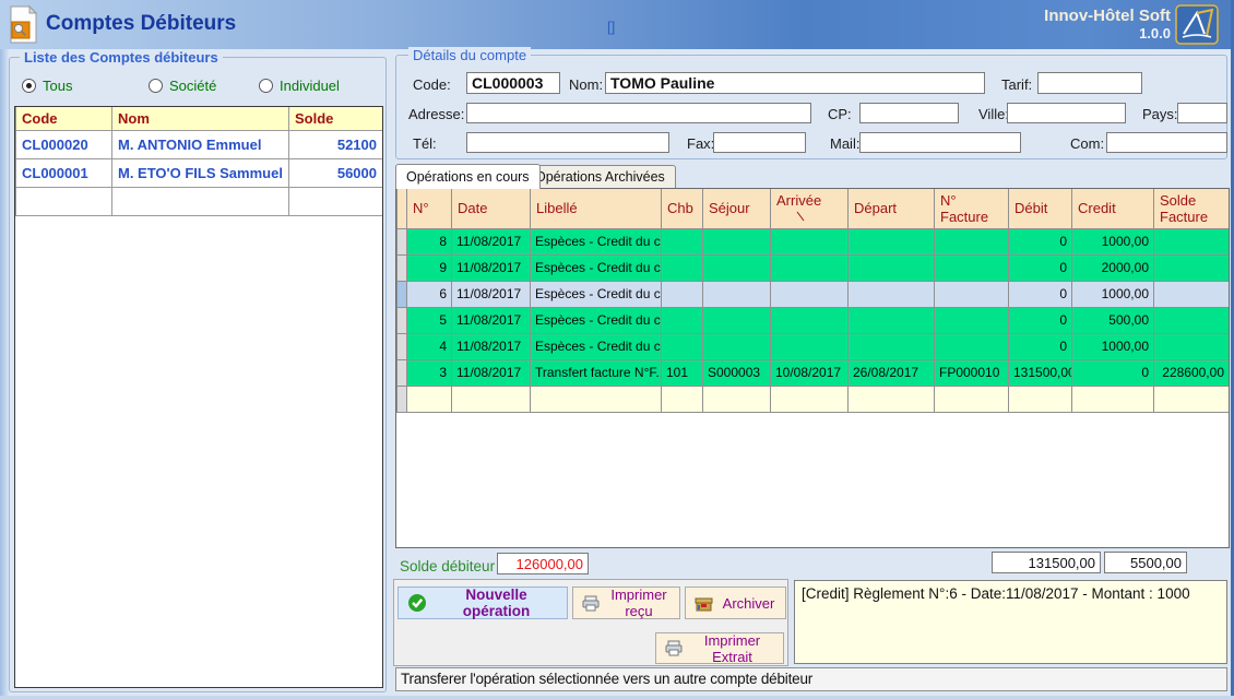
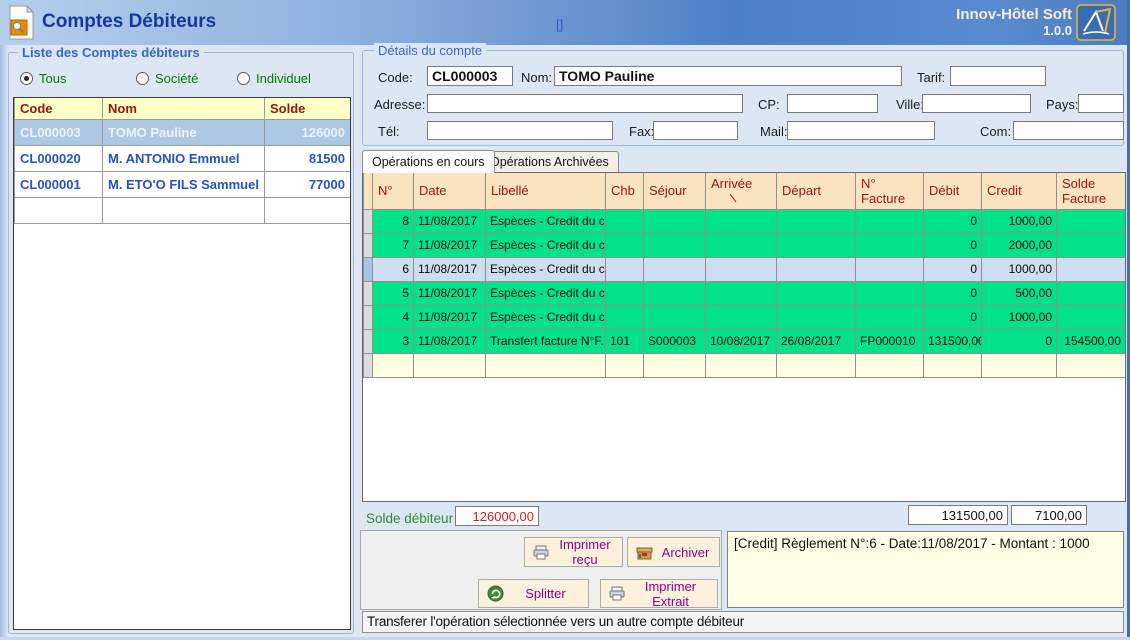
  Comptes Débiteurs
  []
  Innov-Hôtel Soft
  1.0.0
  Liste des Comptes débiteurs
  Tous
  Société
  Individuel
  Code	Nom	Solde
+ CL000003	TOMO Pauline	126000
- CL000020	M. ANTONIO Emmuel	52100
+ CL000020	M. ANTONIO Emmuel	81500
- CL000001	M. ETO'O FILS Sammuel	56000
+ CL000001	M. ETO'O FILS Sammuel	77000
  Détails du compte
  Code:
  CL000003
  Nom:
  TOMO Pauline
  Tarif:
  Adresse:
  CP:
  Ville
  Pays:
  Tél:
  Fax
  Mail:
  Com:
  Opérations en cours
  Opérations Archivées
  	N°	Date	Libellé	Chb	Séjour	Arrivée	Départ	N° Facture	Débit	Credit	Solde Facture
  	8	11/08/2017	Espèces - Credit du c						0	1000,00
- 	9	11/08/2017	Espèces - Credit du c						0	2000,00
+ 	7	11/08/2017	Espèces - Credit du c						0	2000,00
  	6	11/08/2017	Espèces - Credit du c						0	1000,00
  	5	11/08/2017	Espèces - Credit du c						0	500,00
  	4	11/08/2017	Espèces - Credit du c						0	1000,00
- 	3	11/08/2017	Transfert facture N°F.	101	S000003	10/08/2017	26/08/2017	FP000010	131500,0	0	228600,00
+ 	3	11/08/2017	Transfert facture N°F.	101	S000003	10/08/2017	26/08/2017	FP000010	131500,0	0	154500,00
  Solde débiteur
  126000,00
  131500,00
- 5500,00
+ 7100,00
- Nouvelle opération
  Imprimer reçu
  Archiver
+ Splitter
  Imprimer Extrait
  [Credit] Règlement N°:6 - Date:11/08/2017 - Montant : 1000
  Transferer l'opération sélectionnée vers un autre compte débiteur
